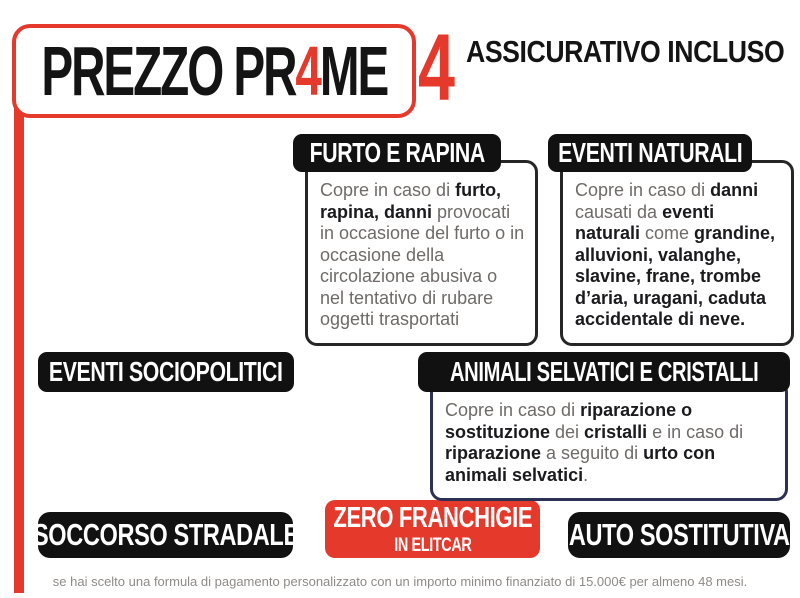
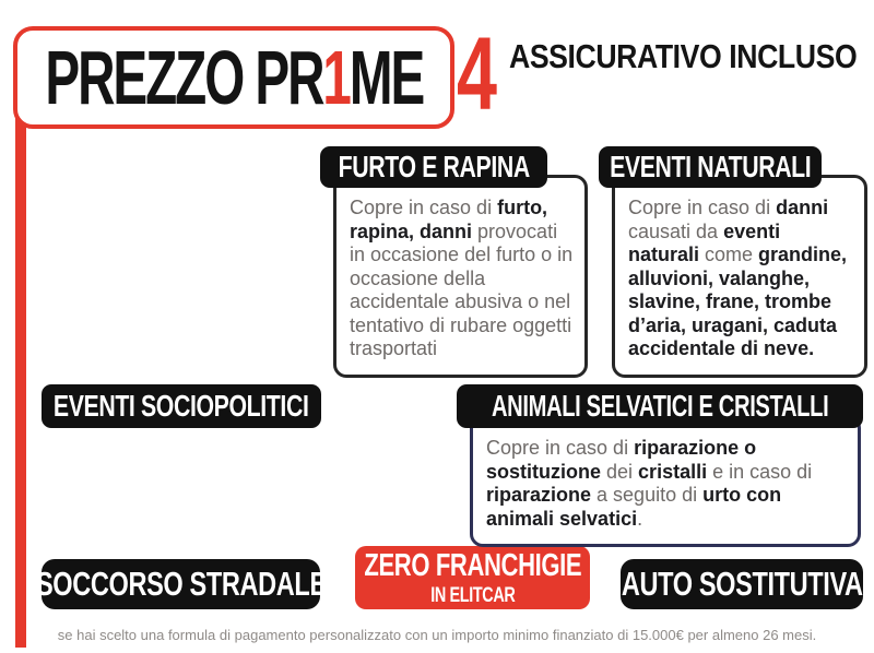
- PREZZO PR4ME
+ PREZZO PR1ME
  4
  ASSICURATIVO INCLUSO
  FURTO E RAPINA
- Copre in caso di furto, rapina, danni provocati in occasione del furto o in occasione della circolazione abusiva o nel tentativo di rubare oggetti trasportati
+ Copre in caso di furto, rapina, danni provocati in occasione del furto o in occasione della accidentale abusiva o nel tentativo di rubare oggetti trasportati
  EVENTI NATURALI
  Copre in caso di danni causati da eventi naturali come grandine, alluvioni, valanghe, slavine, frane, trombe d’aria, uragani, caduta accidentale di neve.
  EVENTI SOCIOPOLITICI
  ANIMALI SELVATICI E CRISTALLI
  Copre in caso di riparazione o sostituzione dei cristalli e in caso di riparazione a seguito di urto con animali selvatici.
  SOCCORSO STRADALE
  ZERO FRANCHIGIE
  IN ELITCAR
  AUTO SOSTITUTIVA
- se hai scelto una formula di pagamento personalizzato con un importo minimo finanziato di 15.000€ per almeno 48 mesi.
+ se hai scelto una formula di pagamento personalizzato con un importo minimo finanziato di 15.000€ per almeno 26 mesi.
